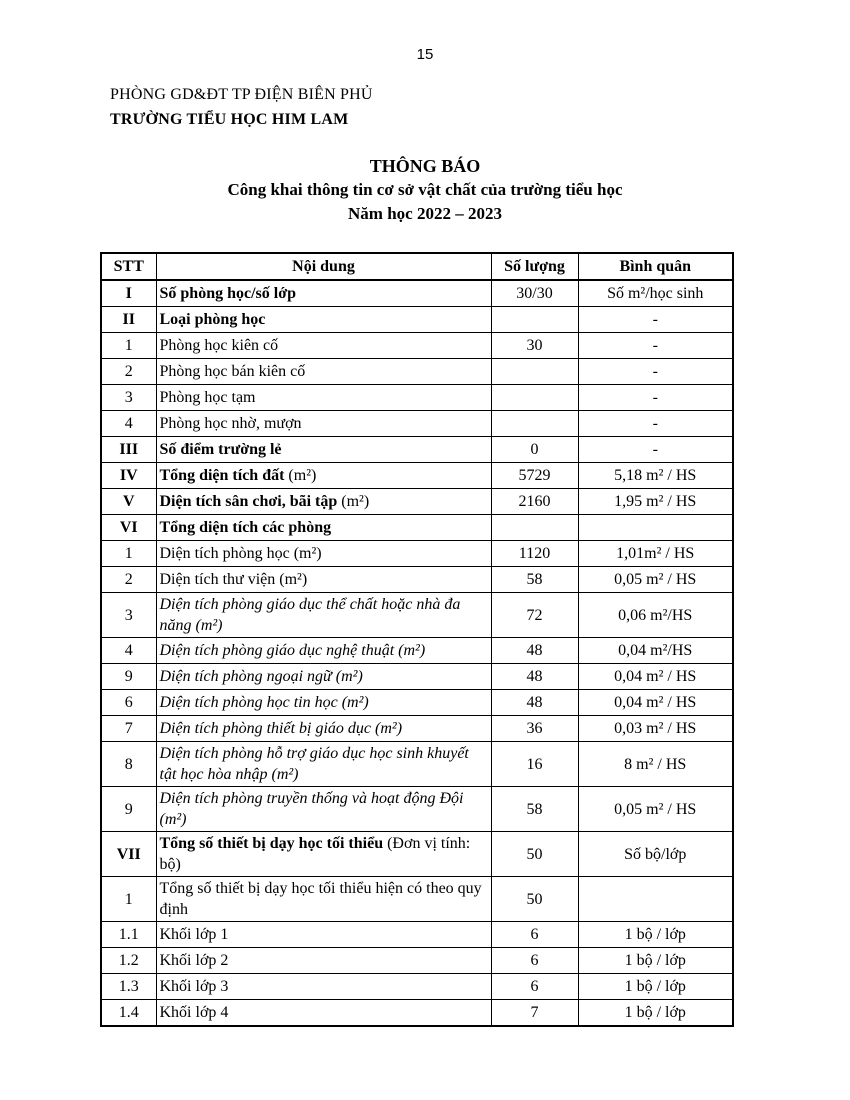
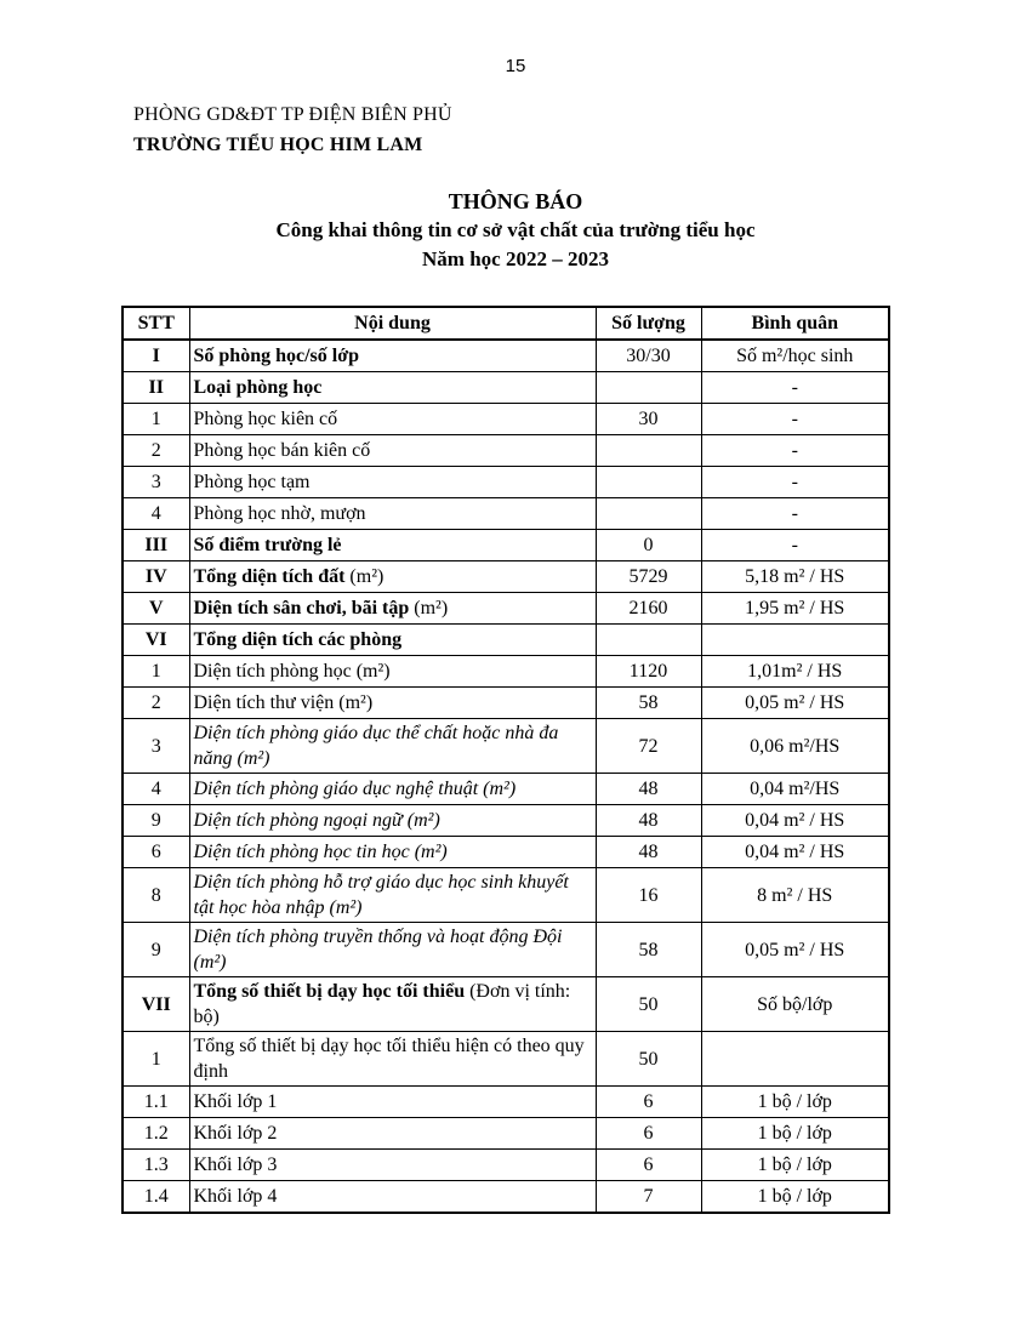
  15
  PHÒNG GD&ĐT TP ĐIỆN BIÊN PHỦ
  TRƯỜNG TIỂU HỌC HIM LAM
  THÔNG BÁO
  Công khai thông tin cơ sở vật chất của trường tiểu học
  Năm học 2022 – 2023
  STT	Nội dung	Số lượng	Bình quân
  I	Số phòng học/số lớp	30/30	Số m²/học sinh
  II	Loại phòng học		-
  1	Phòng học kiên cố	30	-
  2	Phòng học bán kiên cố		-
  3	Phòng học tạm		-
  4	Phòng học nhờ, mượn		-
  III	Số điểm trường lẻ	0	-
  IV	Tổng diện tích đất (m²)	5729	5,18 m² / HS
  V	Diện tích sân chơi, bãi tập (m²)	2160	1,95 m² / HS
  VI	Tổng diện tích các phòng
  1	Diện tích phòng học (m²)	1120	1,01m² / HS
  2	Diện tích thư viện (m²)	58	0,05 m² / HS
  3	Diện tích phòng giáo dục thể chất hoặc nhà đa năng (m²)	72	0,06 m²/HS
  4	Diện tích phòng giáo dục nghệ thuật (m²)	48	0,04 m²/HS
  9	Diện tích phòng ngoại ngữ (m²)	48	0,04 m² / HS
  6	Diện tích phòng học tin học (m²)	48	0,04 m² / HS
- 7	Diện tích phòng thiết bị giáo dục (m²)	36	0,03 m² / HS
  8	Diện tích phòng hỗ trợ giáo dục học sinh khuyết tật học hòa nhập (m²)	16	8 m² / HS
  9	Diện tích phòng truyền thống và hoạt động Đội (m²)	58	0,05 m² / HS
  VII	Tổng số thiết bị dạy học tối thiểu (Đơn vị tính: bộ)	50	Số bộ/lớp
  1	Tổng số thiết bị dạy học tối thiểu hiện có theo quy định	50
  1.1	Khối lớp 1	6	1 bộ / lớp
  1.2	Khối lớp 2	6	1 bộ / lớp
  1.3	Khối lớp 3	6	1 bộ / lớp
  1.4	Khối lớp 4	7	1 bộ / lớp
